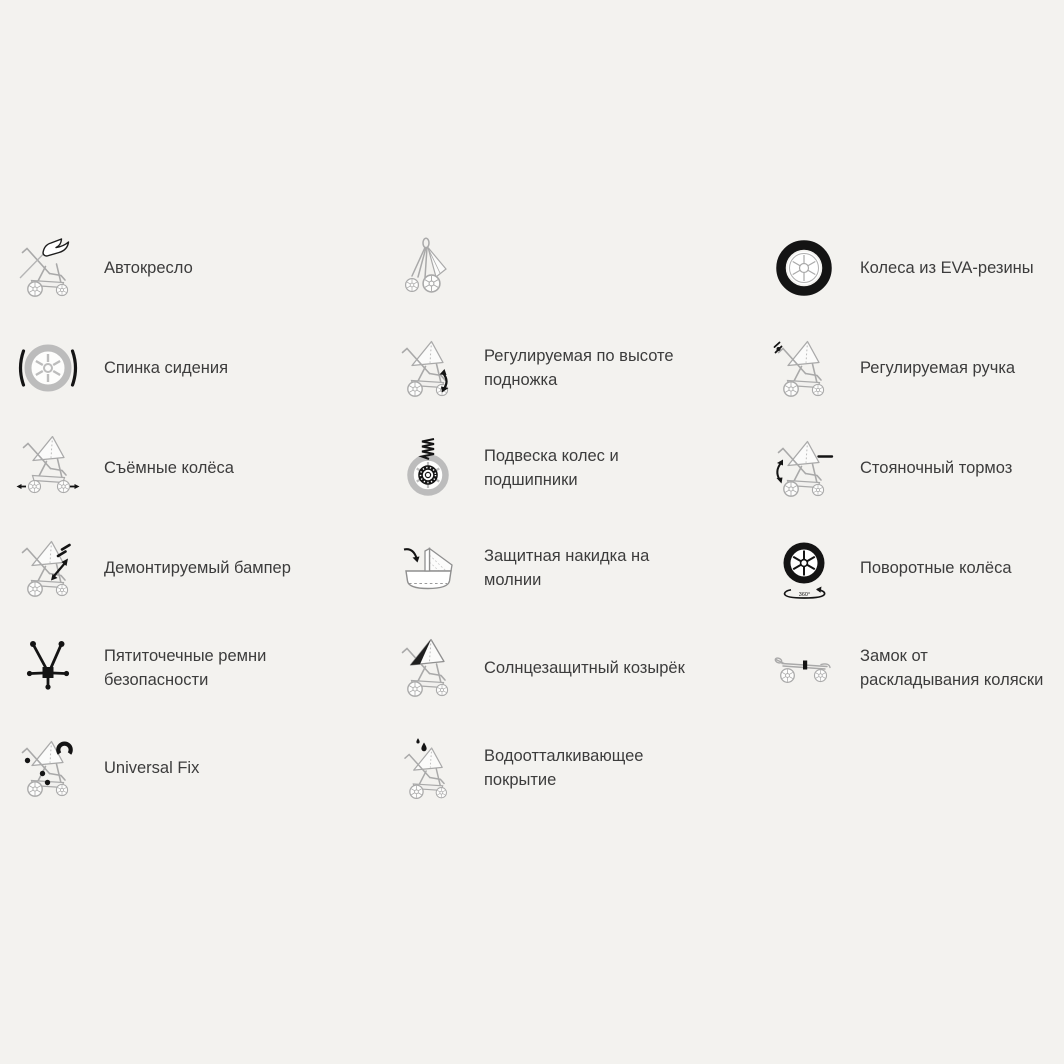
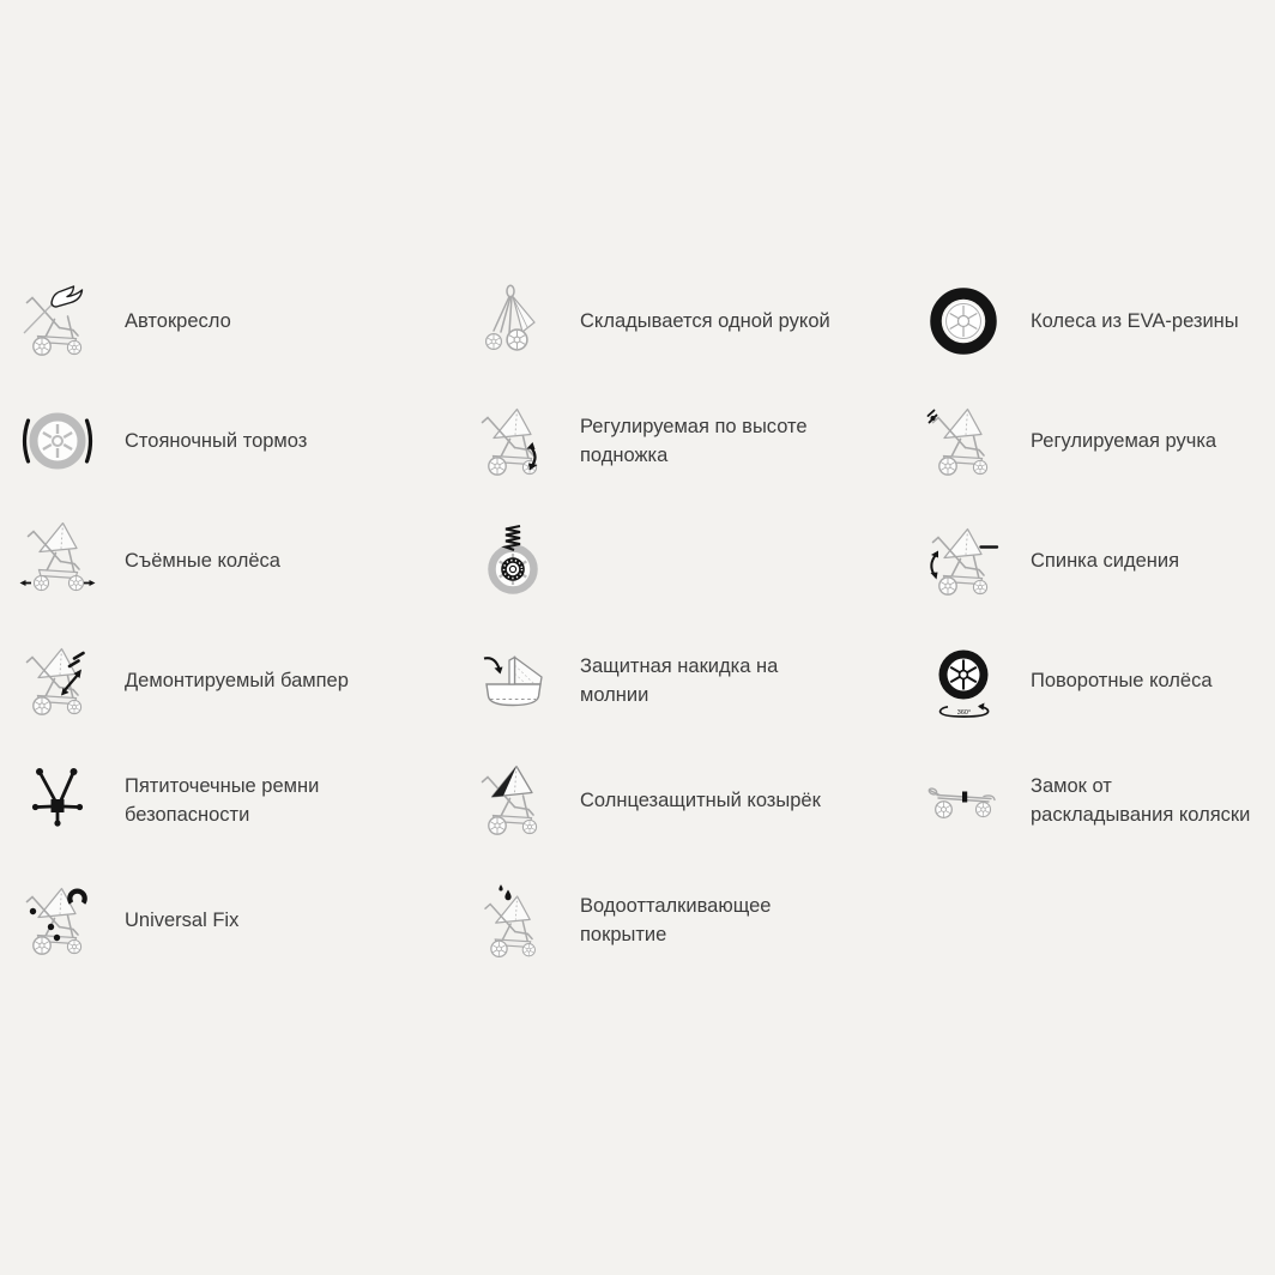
  Автокресло
+ Складывается одной рукой
  Колеса из EVA-резины
- Спинка сидения
+ Стояночный тормоз
  Регулируемая по высоте подножка
  Регулируемая ручка
  Съёмные колёса
- Подвеска колес и подшипники
- Стояночный тормоз
+ Спинка сидения
  Демонтируемый бампер
  Защитная накидка на молнии
  Поворотные колёса
  Пятиточечные ремни безопасности
  Солнцезащитный козырёк
  Замок от раскладывания коляски
  Universal Fix
  Водоотталкивающее покрытие
